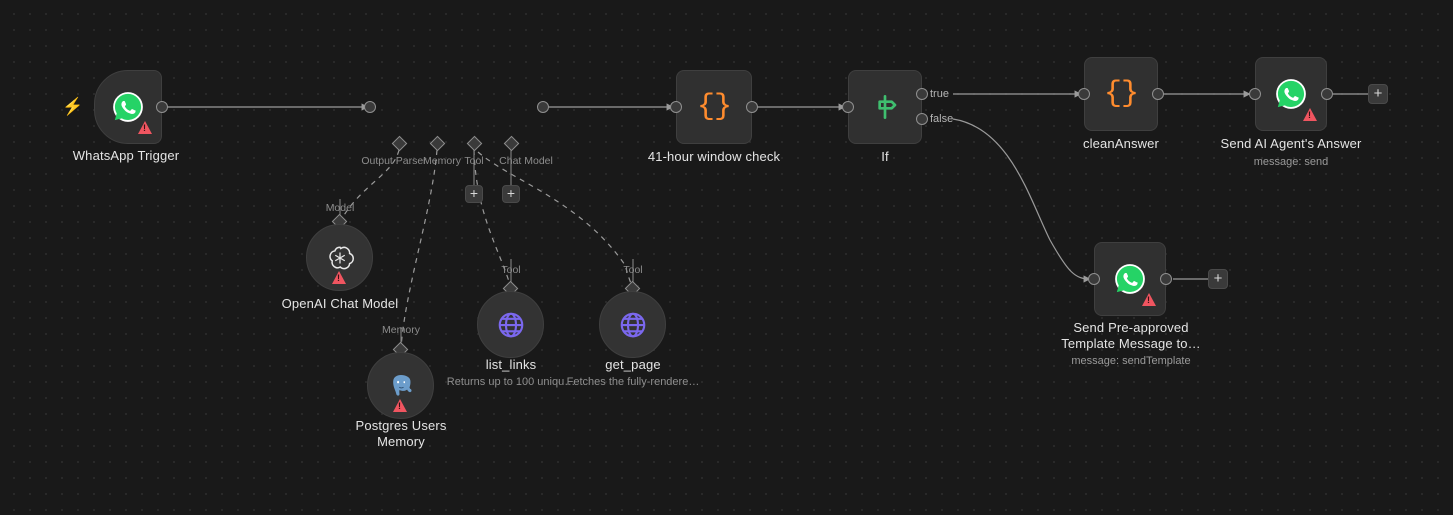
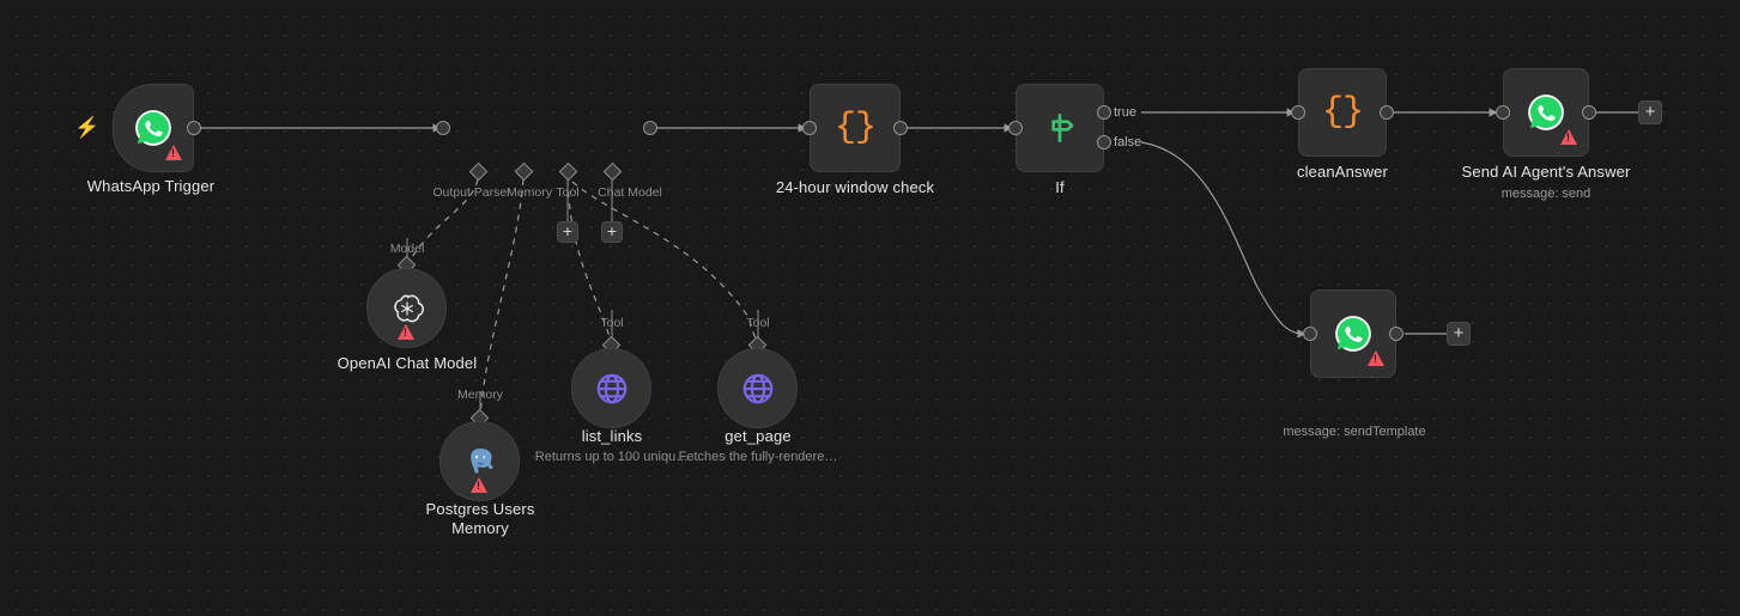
  ⚡
  WhatsApp Trigger
  Output Parser
  Memory
  Tool
  Chat Model
  +
  +
  {}
- 41-hour window check
+ 24-hour window check
  true
  false
  If
  {}
  cleanAnswer
  +
  Send AI Agent's Answer
  message: send
  +
- Send Pre-approved
- Template Message to…
  message: sendTemplate
  Model
  OpenAI Chat Model
  Memory
  Postgres Users
  Memory
  Tool
  list_links
  Returns up to 100 uniqu…
  Tool
  get_page
  Fetches the fully-rendere…
